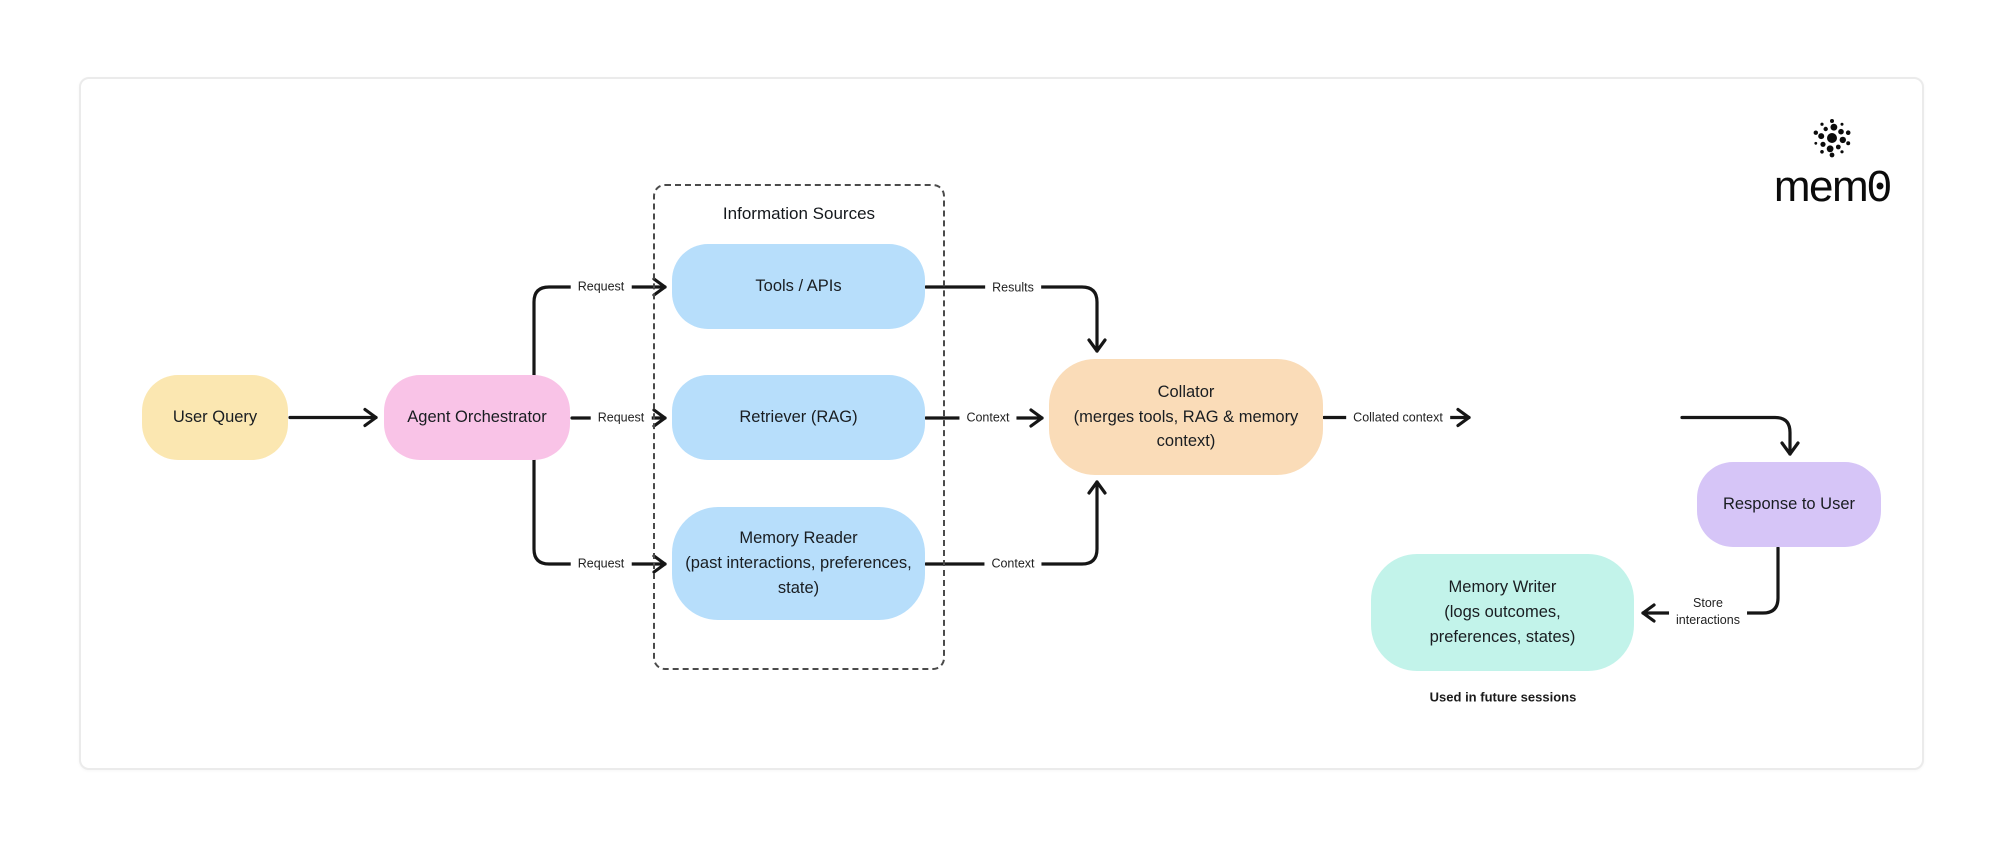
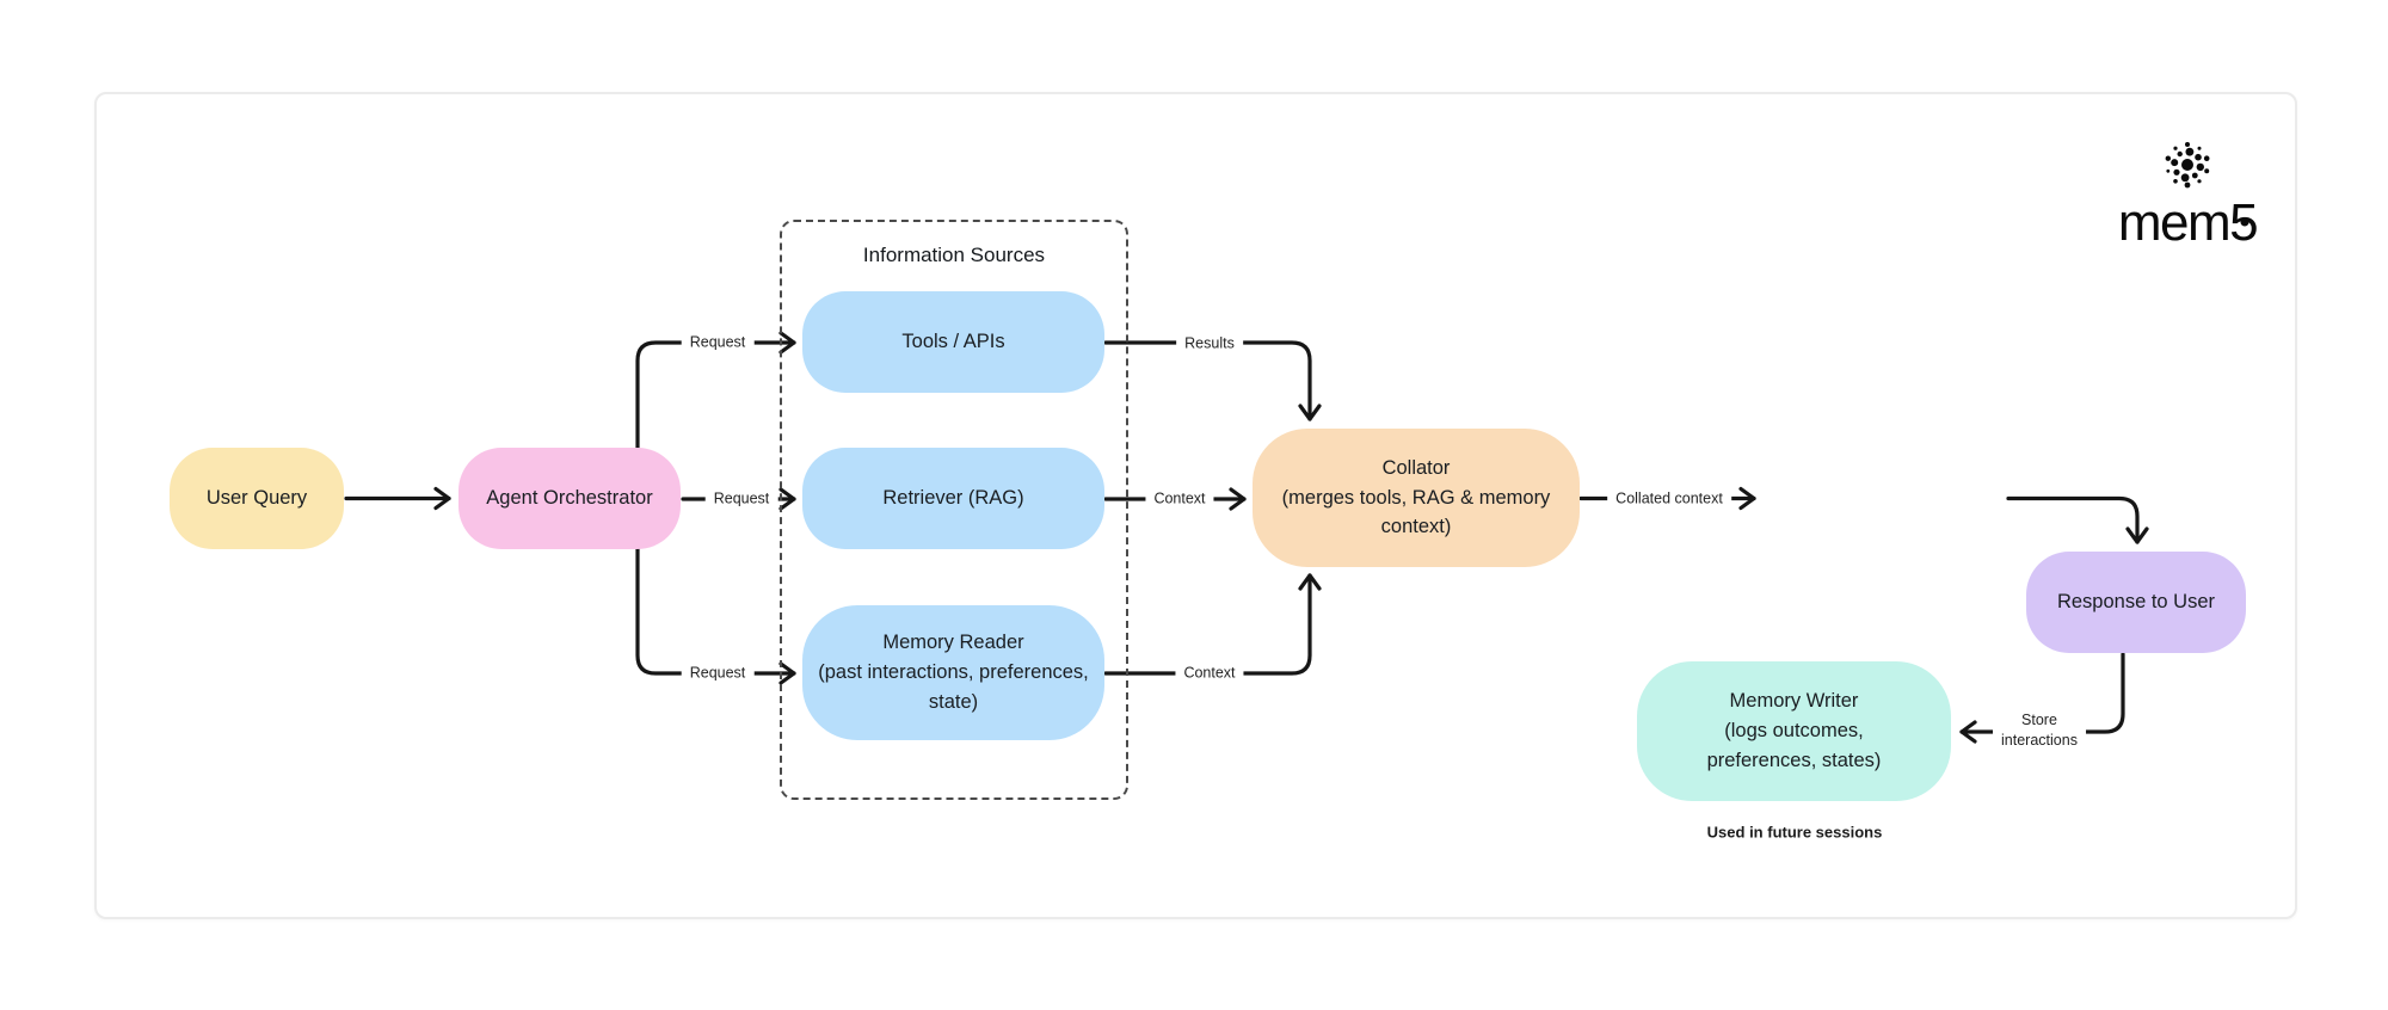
  Information Sources
  User Query
  Agent Orchestrator
  Tools / APIs
  Retriever (RAG)
  Memory Reader
  (past interactions, preferences,
  state)
  Collator
  (merges tools, RAG & memory
  context)
  Response to User
  Memory Writer
  (logs outcomes,
  preferences, states)
  Request
  Request
  Request
  Results
  Context
  Context
  Collated context
  Store
  interactions
  Used in future sessions
  mem
- 0
+ 5
